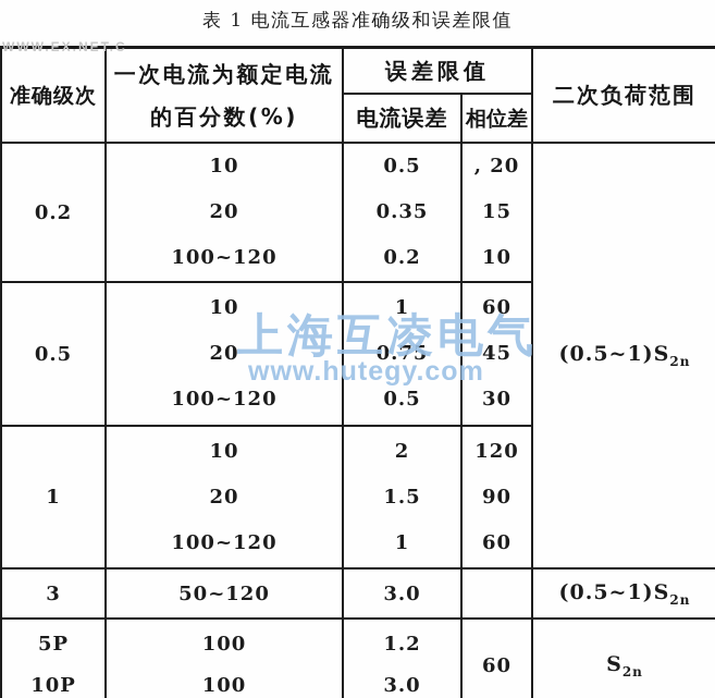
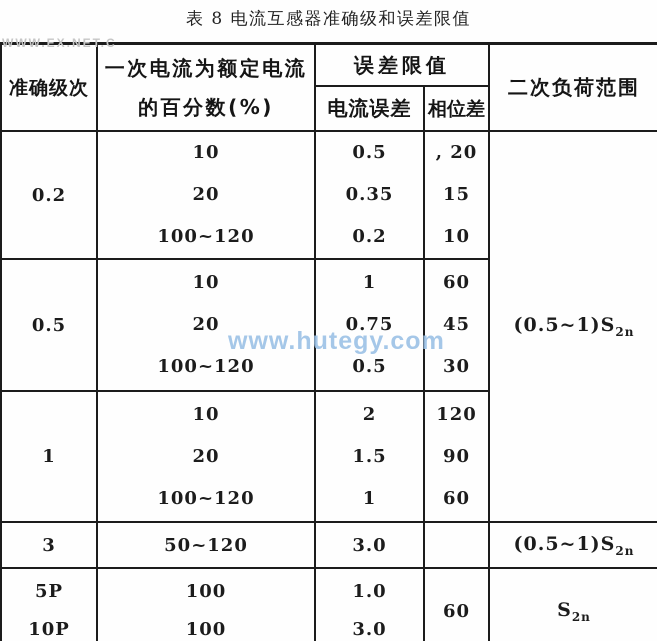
  WWW.EX.NET.C
- 上海互凌电气
  www.hutegy.com
- 表 1 电流互感器准确级和误差限值
+ 表 8 电流互感器准确级和误差限值
  准确级次	一次电流为额定电流的百分数(%)	误差限值	二次负荷范围
  电流误差	相位差
  0.2	10 20 100~120	0.5 0.35 0.2	, 20 15 10	(0.5~1)S2n
  0.5	10 20 100~120	1 0.75 0.5	60 45 30
  1	10 20 100~120	2 1.5 1	120 90 60
  3	50~120	3.0		(0.5~1)S2n
- 5P 10P	100 100	1.2 3.0	60	S2n
+ 5P 10P	100 100	1.0 3.0	60	S2n
